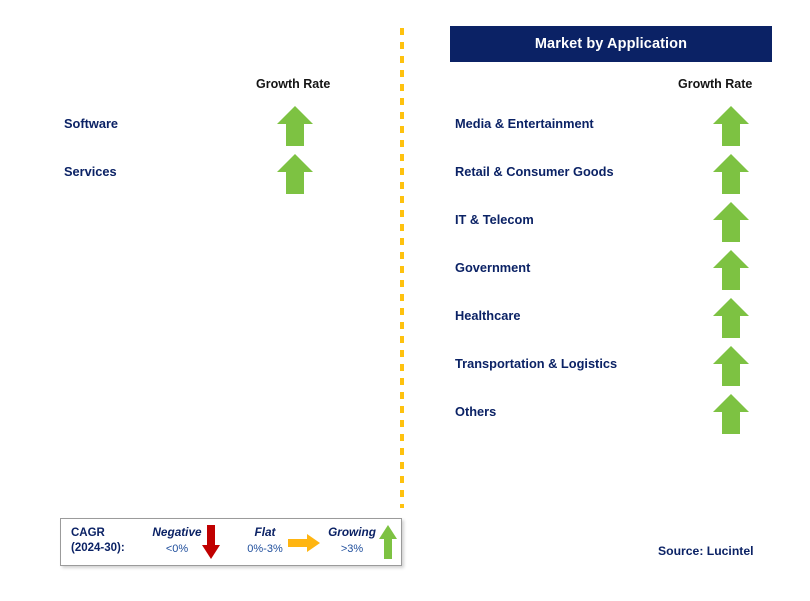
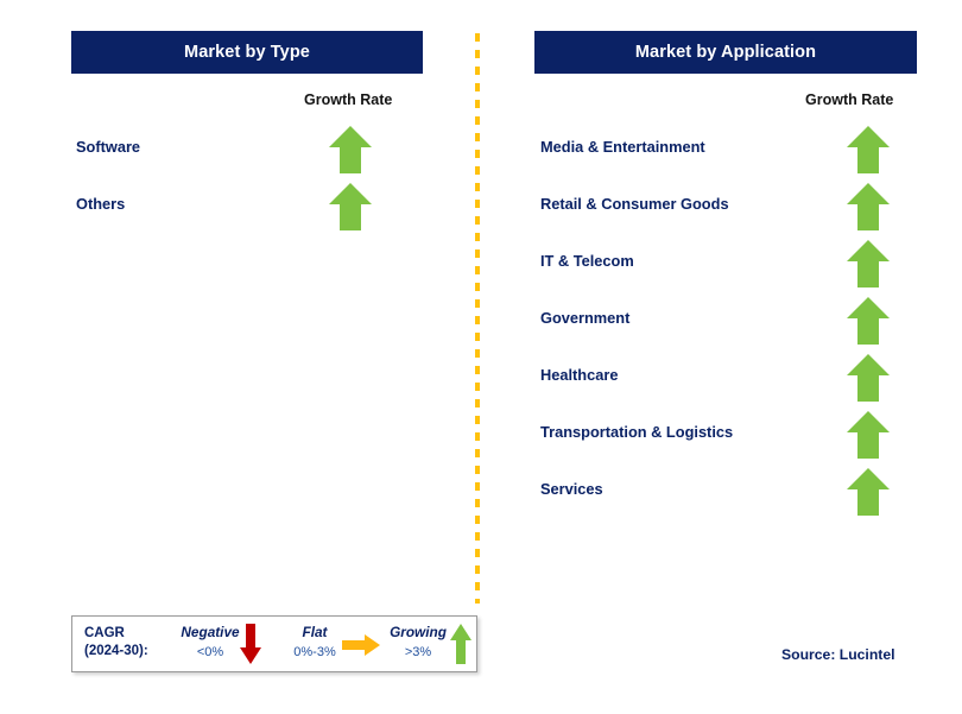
+ Market by Type
  Growth Rate
  Software
- Services
+ Others
  Market by Application
  Growth Rate
  Media & Entertainment
  Retail & Consumer Goods
  IT & Telecom
  Government
  Healthcare
  Transportation & Logistics
- Others
+ Services
  CAGR
  (2024-30):
  Negative
  <0%
  Flat
  0%-3%
  Growing
  >3%
  Source: Lucintel
